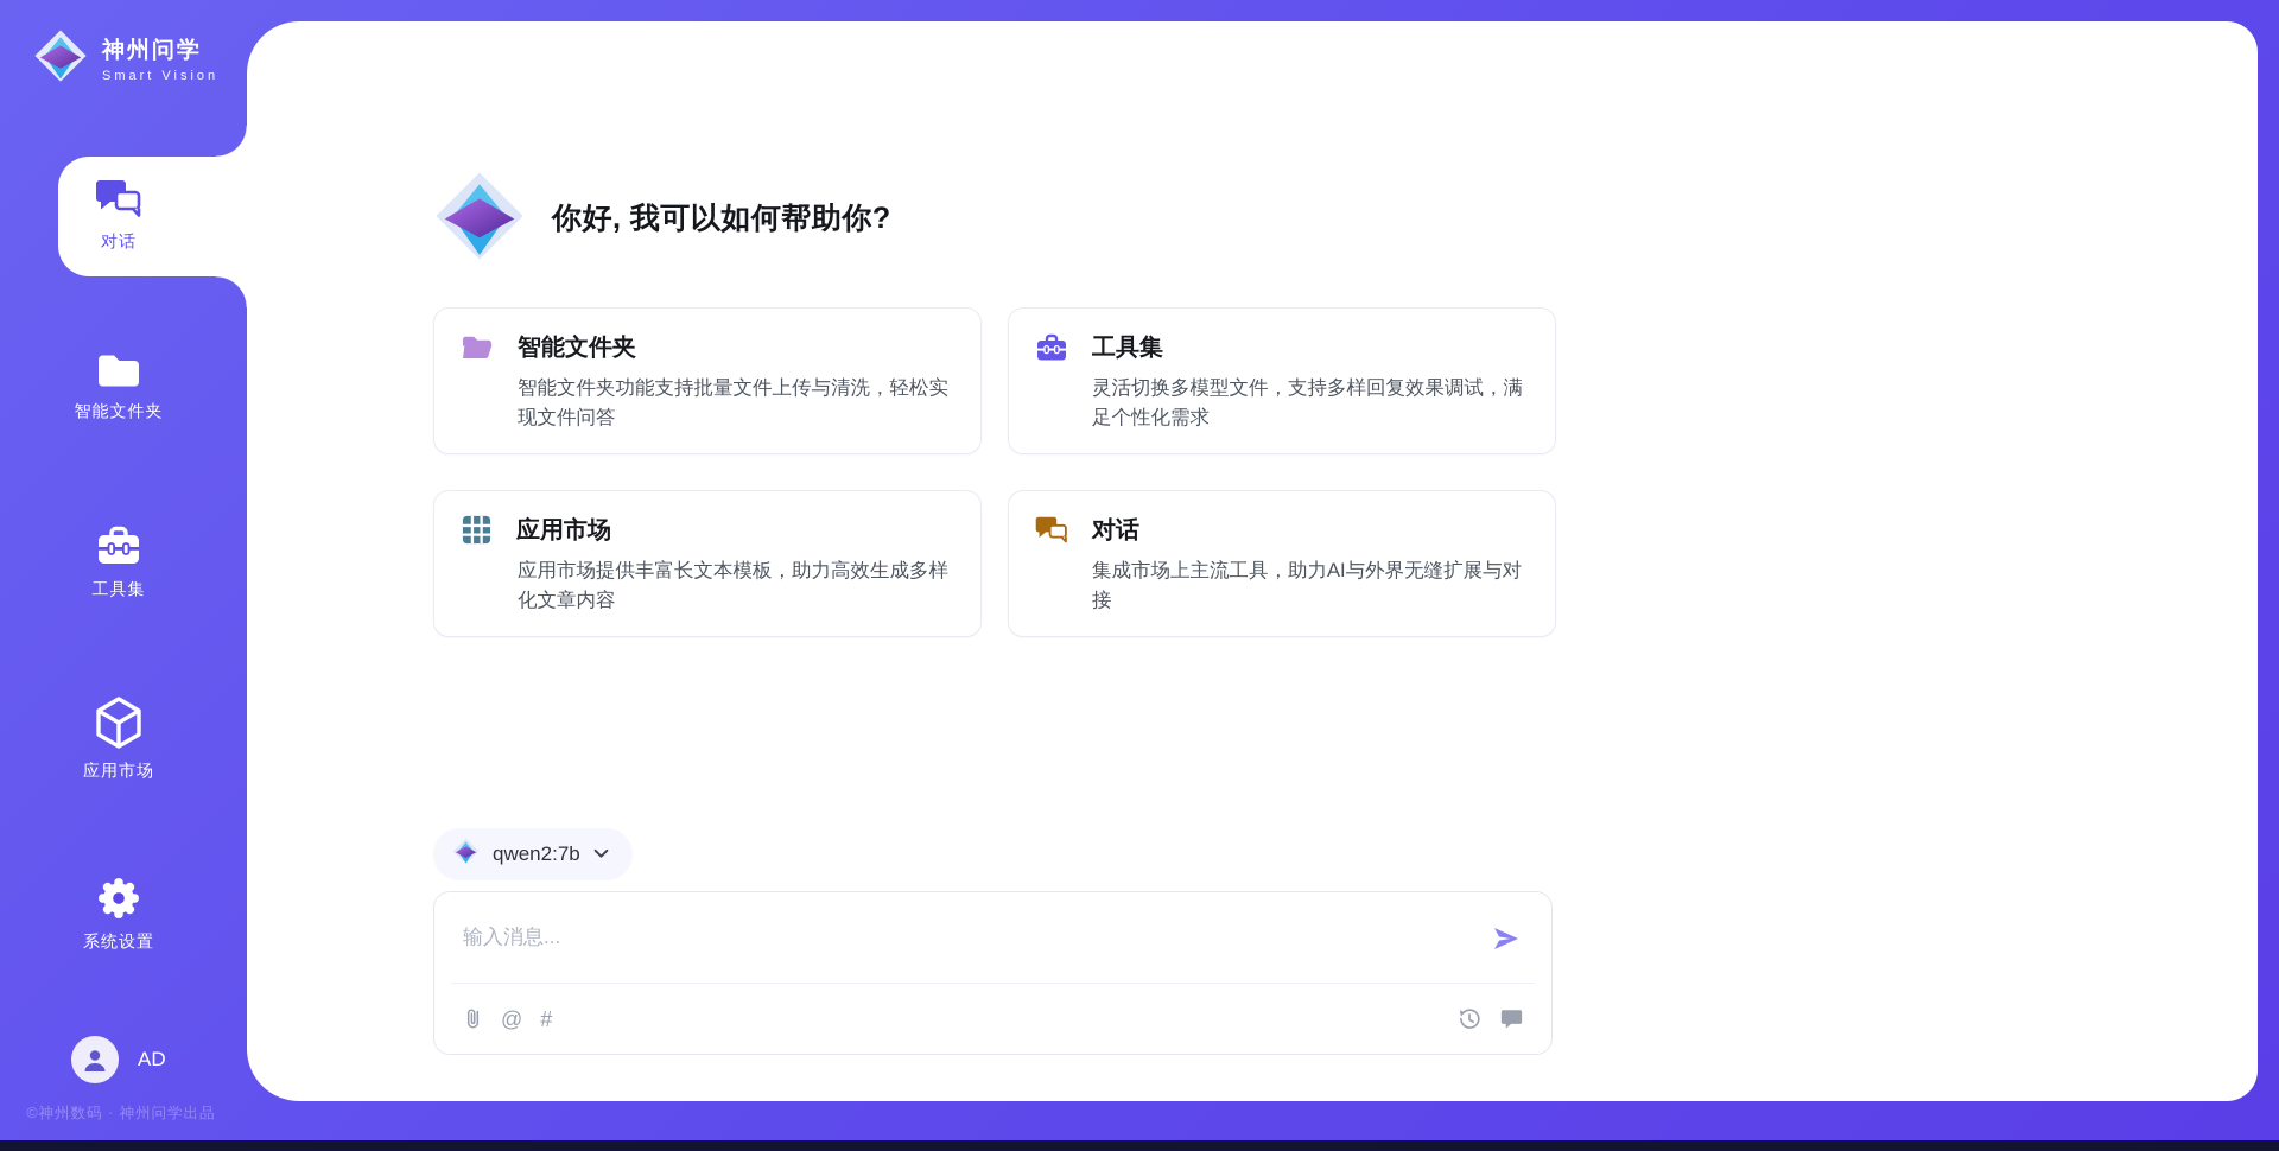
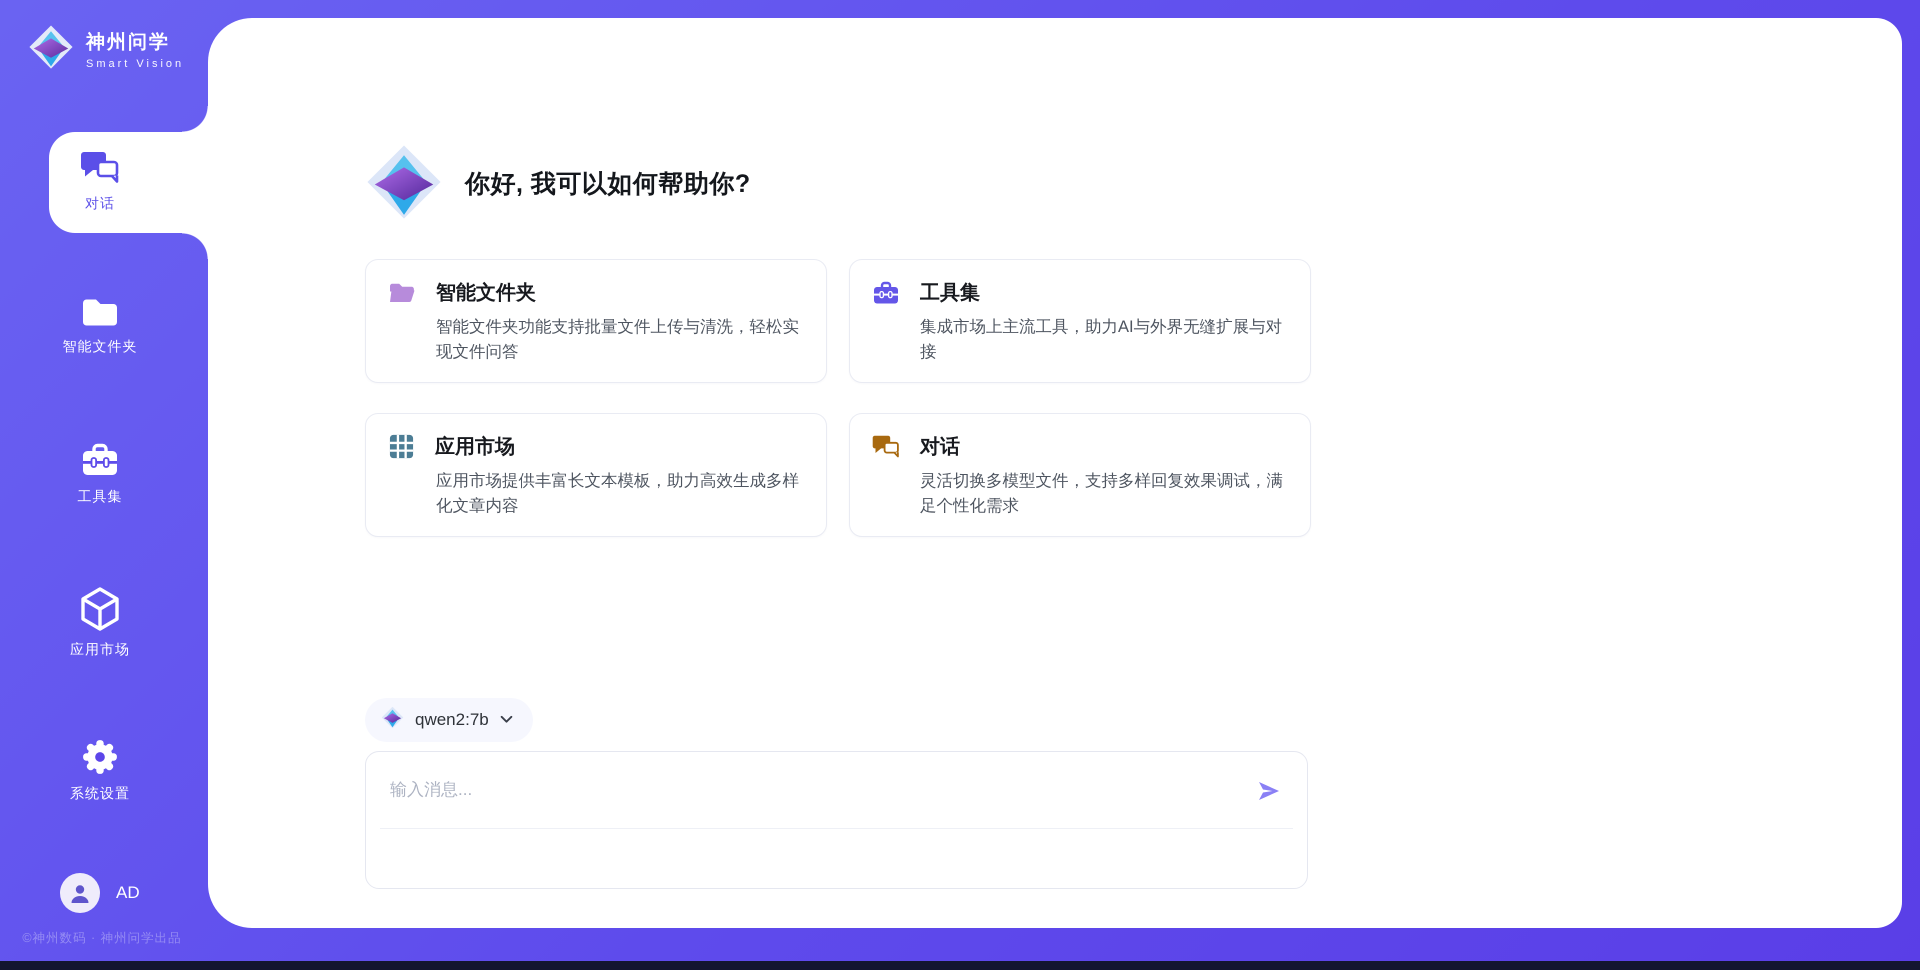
  神州问学
  Smart Vision
  对话
  智能文件夹
  工具集
  应用市场
  系统设置
  AD
  ©神州数码 · 神州问学出品
  你好, 我可以如何帮助你?
  智能文件夹
  智能文件夹功能支持批量文件上传与清洗，轻松实现文件问答
  工具集
- 灵活切换多模型文件，支持多样回复效果调试，满足个性化需求
+ 集成市场上主流工具，助力AI与外界无缝扩展与对接
  应用市场
  应用市场提供丰富长文本模板，助力高效生成多样化文章内容
  对话
- 集成市场上主流工具，助力AI与外界无缝扩展与对接
+ 灵活切换多模型文件，支持多样回复效果调试，满足个性化需求
  qwen2:7b
  输入消息...
- @
- #
